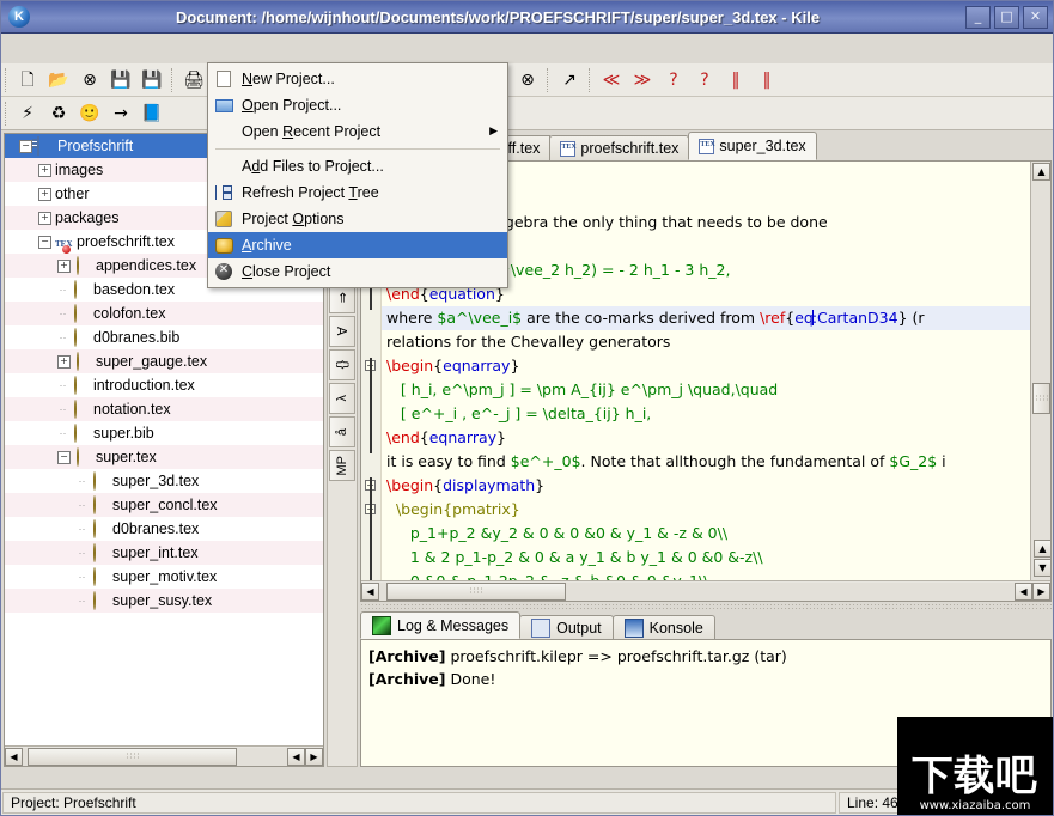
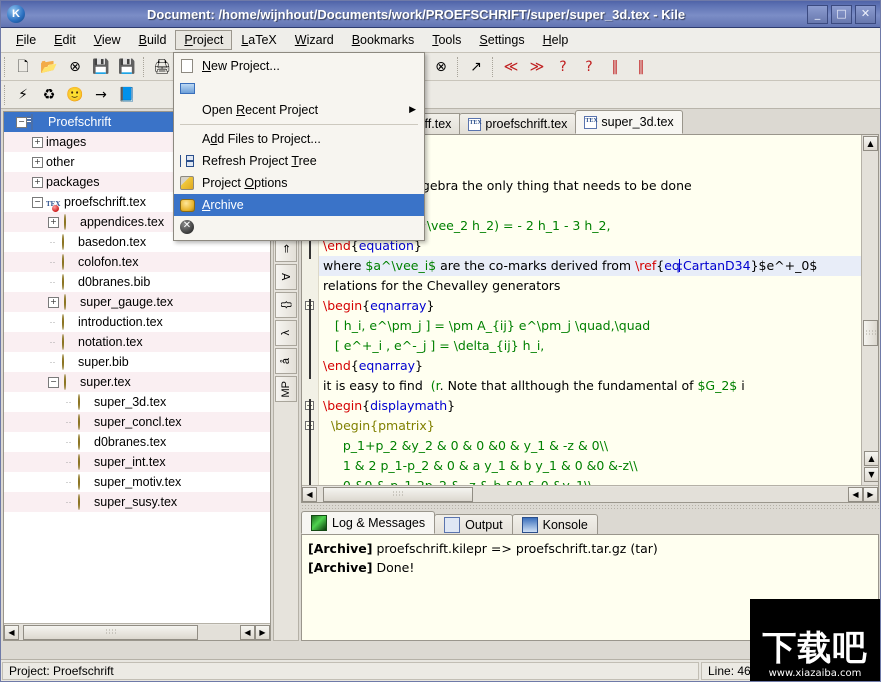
  K
  Document: /home/wijnhout/Documents/work/PROEFSCHRIFT/super/super_3d.tex - Kile
  _
  □
  ✕
+ File
+ Edit
+ View
+ Build
+ Project
+ LaTeX
+ Wizard
+ Bookmarks
+ Tools
+ Settings
+ Help
  🗋
  📂
  ⊗
  💾
  💾
  🖨
  ⊗
  ↗
  ≪
  ≫
  ?
  ?
  ‖
  ‖
  ⚡
  ♻
  🙂
  →
  📘
  −
  Proefschrift
  +
  images
  +
  other
  +
  packages
  −
  TEX
  proefschrift.tex
  +
  appendices.tex
  ··
  basedon.tex
  ··
  colofon.tex
  ··
  d0branes.bib
  +
  super_gauge.tex
  ··
  introduction.tex
  ··
  notation.tex
  ··
  super.bib
  −
  super.tex
  ··
  super_3d.tex
  ··
  super_concl.tex
  ··
  d0branes.tex
  ··
  super_int.tex
  ··
  super_motiv.tex
  ··
  super_susy.tex
  ◀
  ◀
  ▶
  ff.tex
  proefschrift.tex
  super_3d.tex
  gebra the only thing that needs to be done
  \end{equation}
- where $a^\vee_i$ are the co-marks derived from \ref{eq:CartanD34} (r
+ where $a^\vee_i$ are the co-marks derived from \ref{eq:CartanD34}$e^+_0$
  relations for the Chevalley generators
  \begin{eqnarray}
  [ h_i, e^\pm_j ] = \pm A_{ij} e^\pm_j \quad,\quad
  [ e^+_i , e^-_j ] = \delta_{ij} h_i,
  \end{eqnarray}
- it is easy to find $e^+_0$. Note that allthough the fundamental of $G_2$ i
+ it is easy to find (r. Note that allthough the fundamental of $G_2$ i
  \begin{displaymath}
  \begin{pmatrix}
  p_1+p_2 &y_2 & 0 & 0 &0 & y_1 & -z & 0\\
  1 & 2 p_1-p_2 & 0 & a y_1 & b y_1 & 0 &0 &-z\\
  ▲
  ▲
  ▼
  ◀
  ◀
  ▶
  Log & Messages
  Output
  Konsole
  [Archive] proefschrift.kilepr => proefschrift.tar.gz (tar)
  [Archive] Done!
  Project: Proefschrift
  New Project...
- Open Project...
  Open Recent Project
  ▶
  Add Files to Project...
  Refresh Project Tree
  Project Options
  Archive
  ✕
- Close Project
  下载吧
  www.xiazaiba.com
